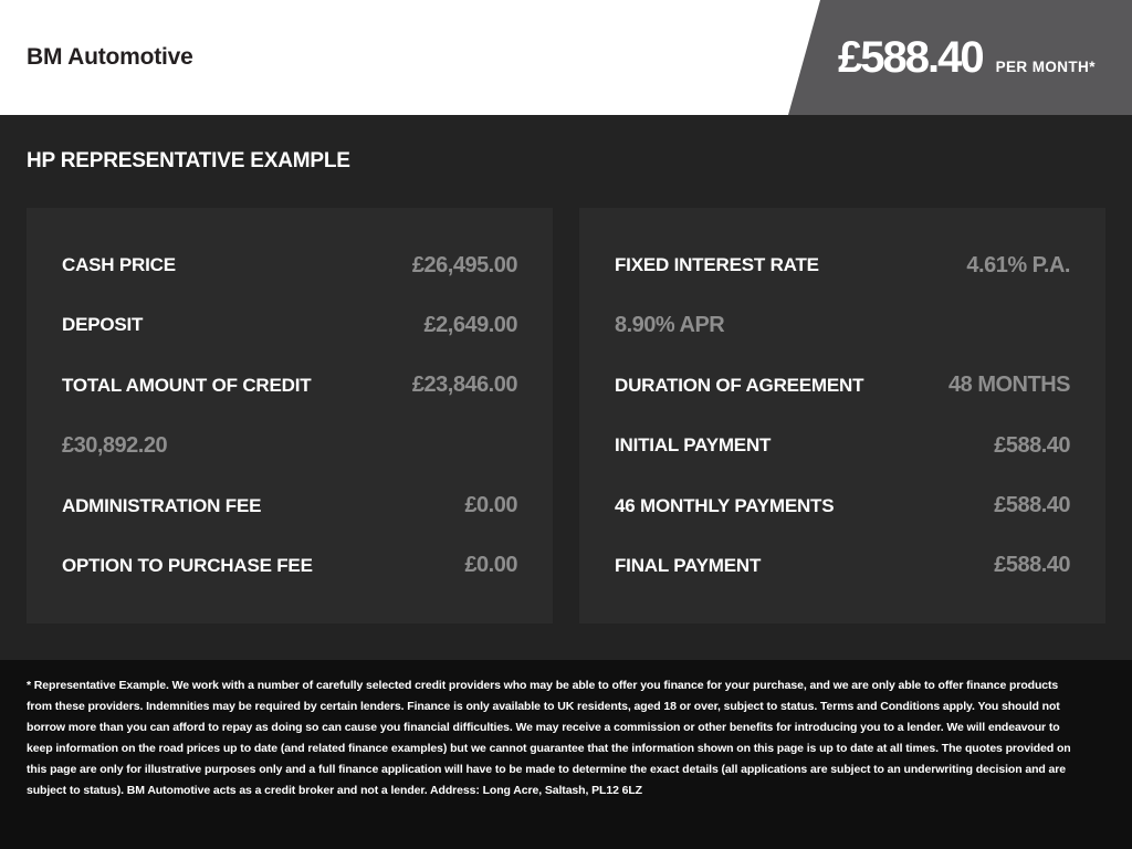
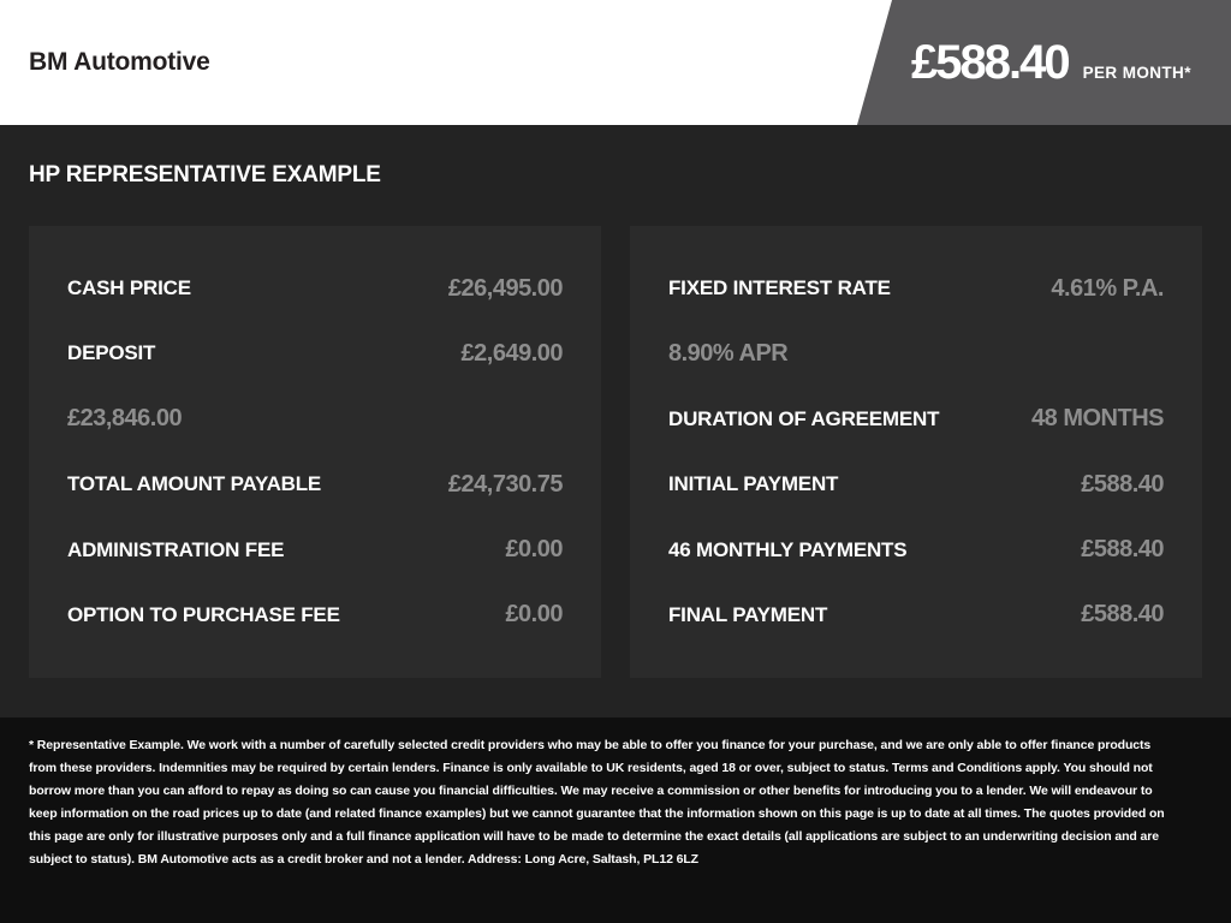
  BM Automotive
  £588.40
  PER MONTH*
  HP REPRESENTATIVE EXAMPLE
  CASH PRICE
  £26,495.00
  DEPOSIT
  £2,649.00
- TOTAL AMOUNT OF CREDIT
  £23,846.00
+ TOTAL AMOUNT PAYABLE
- £30,892.20
+ £24,730.75
  ADMINISTRATION FEE
  £0.00
  OPTION TO PURCHASE FEE
  £0.00
  FIXED INTEREST RATE
  4.61% P.A.
  8.90% APR
  DURATION OF AGREEMENT
  48 MONTHS
  INITIAL PAYMENT
  £588.40
  46 MONTHLY PAYMENTS
  £588.40
  FINAL PAYMENT
  £588.40
  * Representative Example. We work with a number of carefully selected credit providers who may be able to offer you finance for your purchase, and we are only able to offer finance products from these providers. Indemnities may be required by certain lenders. Finance is only available to UK residents, aged 18 or over, subject to status. Terms and Conditions apply. You should not borrow more than you can afford to repay as doing so can cause you financial difficulties. We may receive a commission or other benefits for introducing you to a lender. We will endeavour to keep information on the road prices up to date (and related finance examples) but we cannot guarantee that the information shown on this page is up to date at all times. The quotes provided on this page are only for illustrative purposes only and a full finance application will have to be made to determine the exact details (all applications are subject to an underwriting decision and are subject to status). BM Automotive acts as a credit broker and not a lender. Address: Long Acre, Saltash, PL12 6LZ
